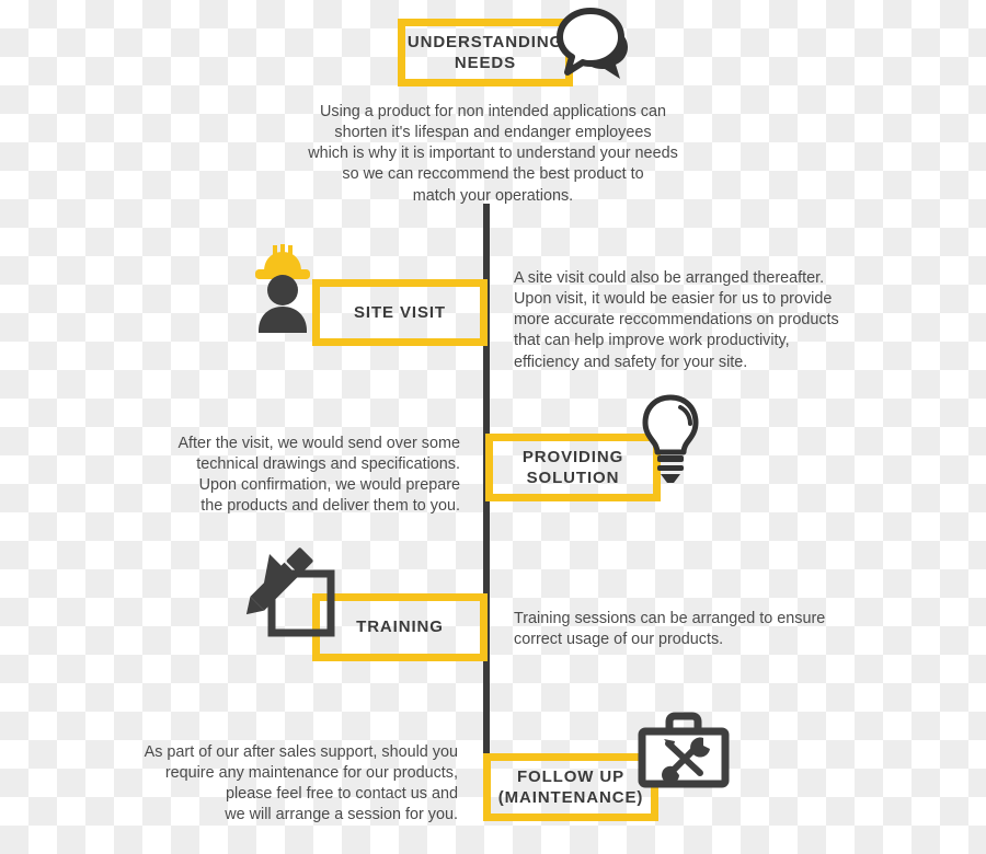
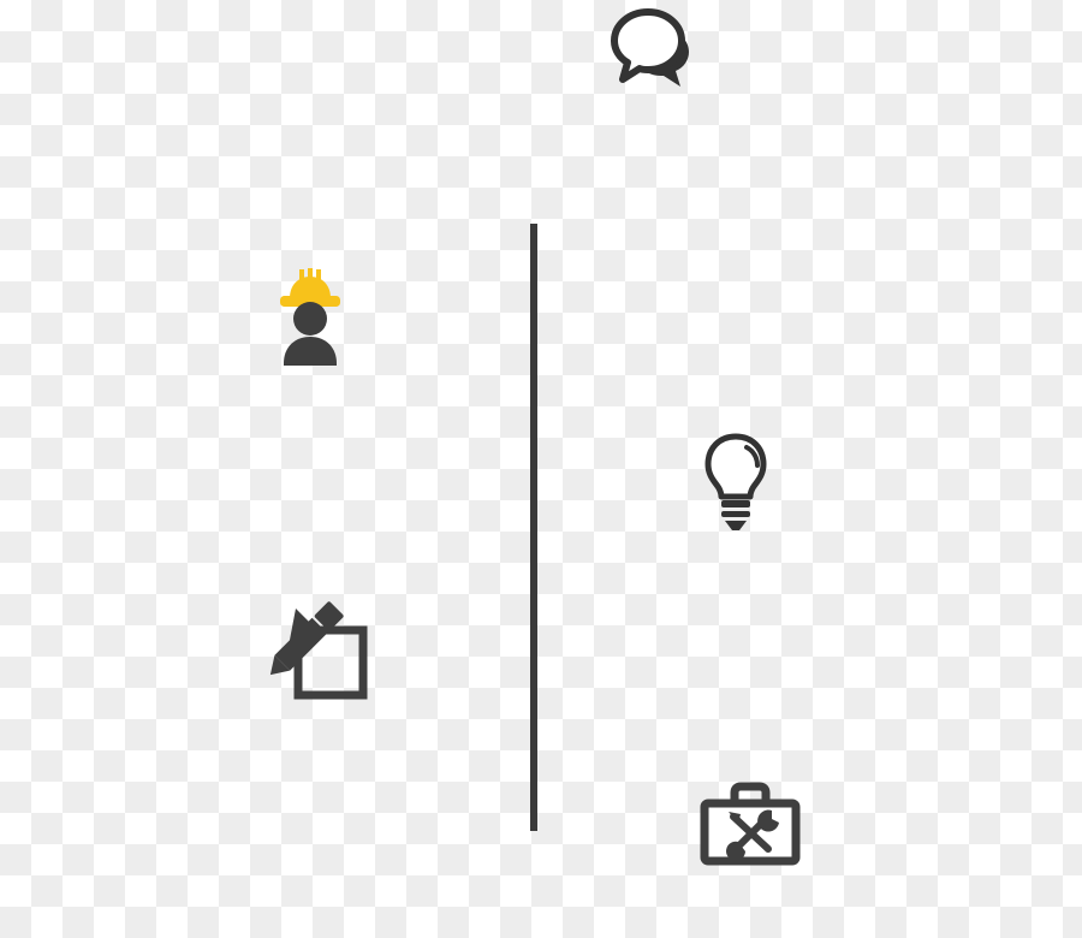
- UNDERSTANDING
- NEEDS
- Using a product for non intended applications can
- shorten it's lifespan and endanger employees
- which is why it is important to understand your needs
- so we can reccommend the best product to
- match your operations.
- SITE VISIT
- A site visit could also be arranged thereafter.
- Upon visit, it would be easier for us to provide
- more accurate reccommendations on products
- that can help improve work productivity,
- efficiency and safety for your site.
- PROVIDING
- SOLUTION
- After the visit, we would send over some
- technical drawings and specifications.
- Upon confirmation, we would prepare
- the products and deliver them to you.
- TRAINING
- Training sessions can be arranged to ensure
- correct usage of our products.
- FOLLOW UP
- (MAINTENANCE)
- As part of our after sales support, should you
- require any maintenance for our products,
- please feel free to contact us and
- we will arrange a session for you.
